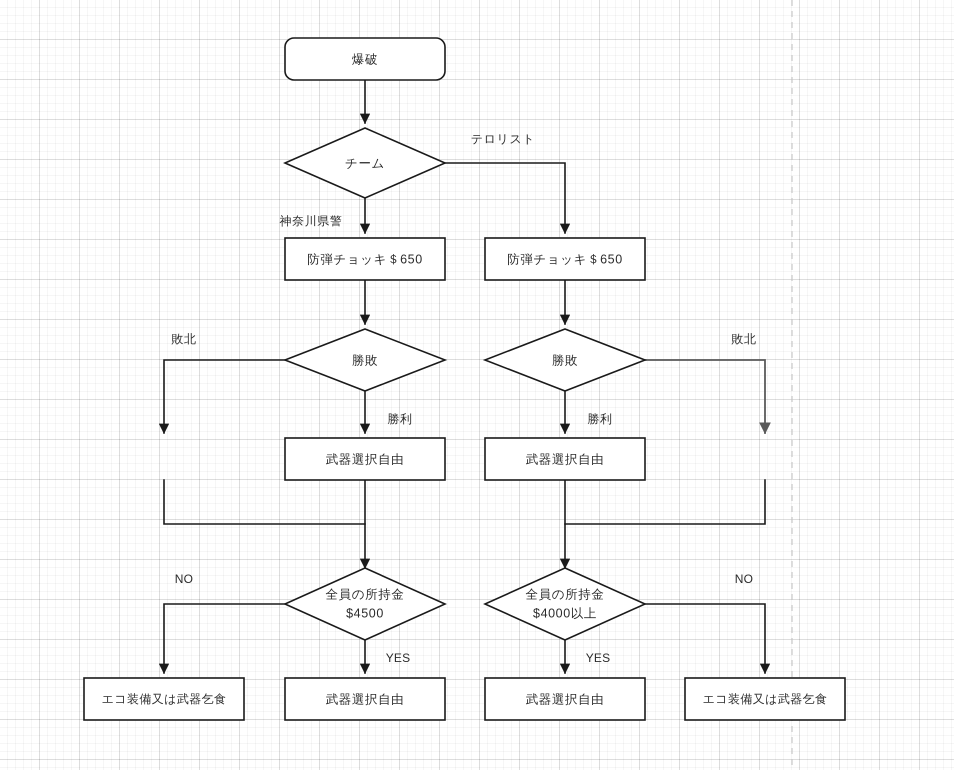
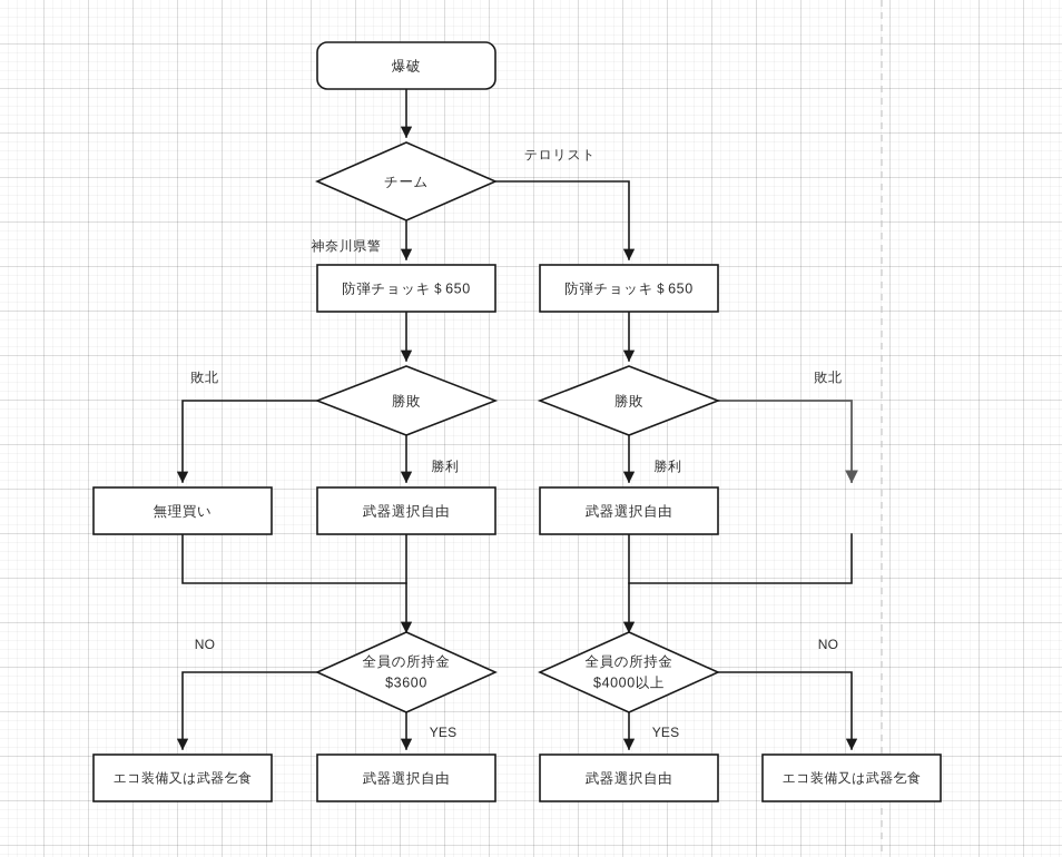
  爆破
  チーム
  防弾チョッキ＄650
  防弾チョッキ＄650
  勝敗
  勝敗
+ 無理買い
  武器選択自由
  武器選択自由
  全員の所持金
- $4500
+ $3600
  全員の所持金
  $4000以上
  エコ装備又は武器乞食
  武器選択自由
  武器選択自由
  エコ装備又は武器乞食
  テロリスト
  神奈川県警
  敗北
  敗北
  勝利
  勝利
  NO
  NO
  YES
  YES
